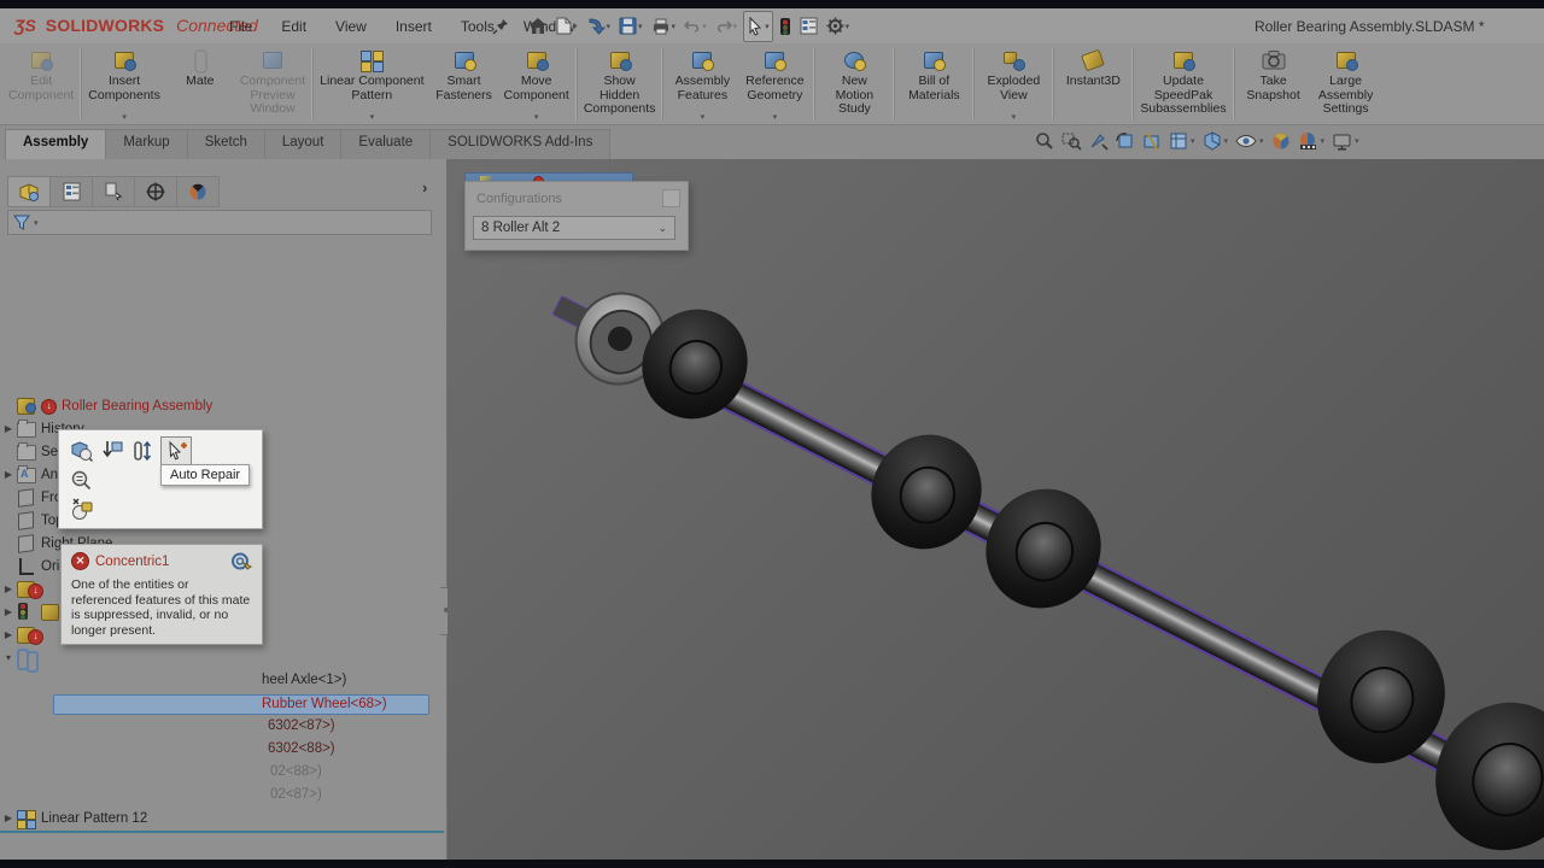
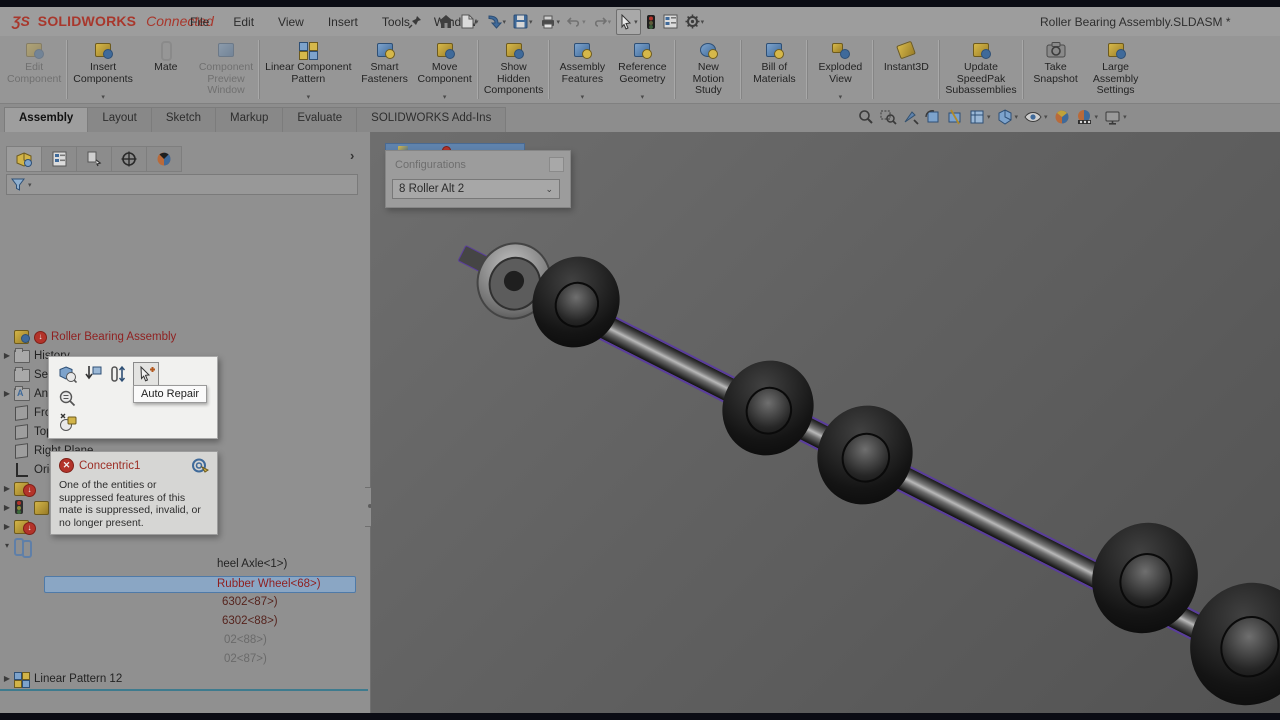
  ƷS SOLIDWORKS Connected
  File
  Edit
  View
  Insert
  Tools
  Roller Bearing Assembly.SLDASM *
  Edit
  Component
  Insert
  Components
  Mate
  Component
  Preview
  Window
  Linear Component
  Pattern
  Smart
  Fasteners
  Move
  Component
  Show
  Hidden
  Components
  Assembly
  Features
  Reference
  Geometry
  New
  Motion
  Study
  Bill of
  Materials
  Exploded
  View
  Instant3D
  Update
  SpeedPak
  Subassemblies
  Take
  Snapshot
  Large
  Assembly
  Settings
  Assembly
- Markup
+ Layout
  Sketch
- Layout
+ Markup
  Evaluate
  SOLIDWORKS Add-Ins
  ›
  ↓
  Roller Bearing Assembly
  ▶
  ▶
  A
  ▶
  ↓
  ▶
  ▶
  ↓
  ▾
  heel Axle<1>)
  Rubber Wheel<68>)
  6302<87>)
  6302<88>)
  02<88>)
  02<87>)
  ▶
  Linear Pattern 12
  Configurations
  8 Roller Alt 2
  ⌄
  Auto Repair
  ✕
  Concentric1
- One of the entities or referenced features of this mate is suppressed, invalid, or no longer present.
+ One of the entities or suppressed features of this mate is suppressed, invalid, or no longer present.
